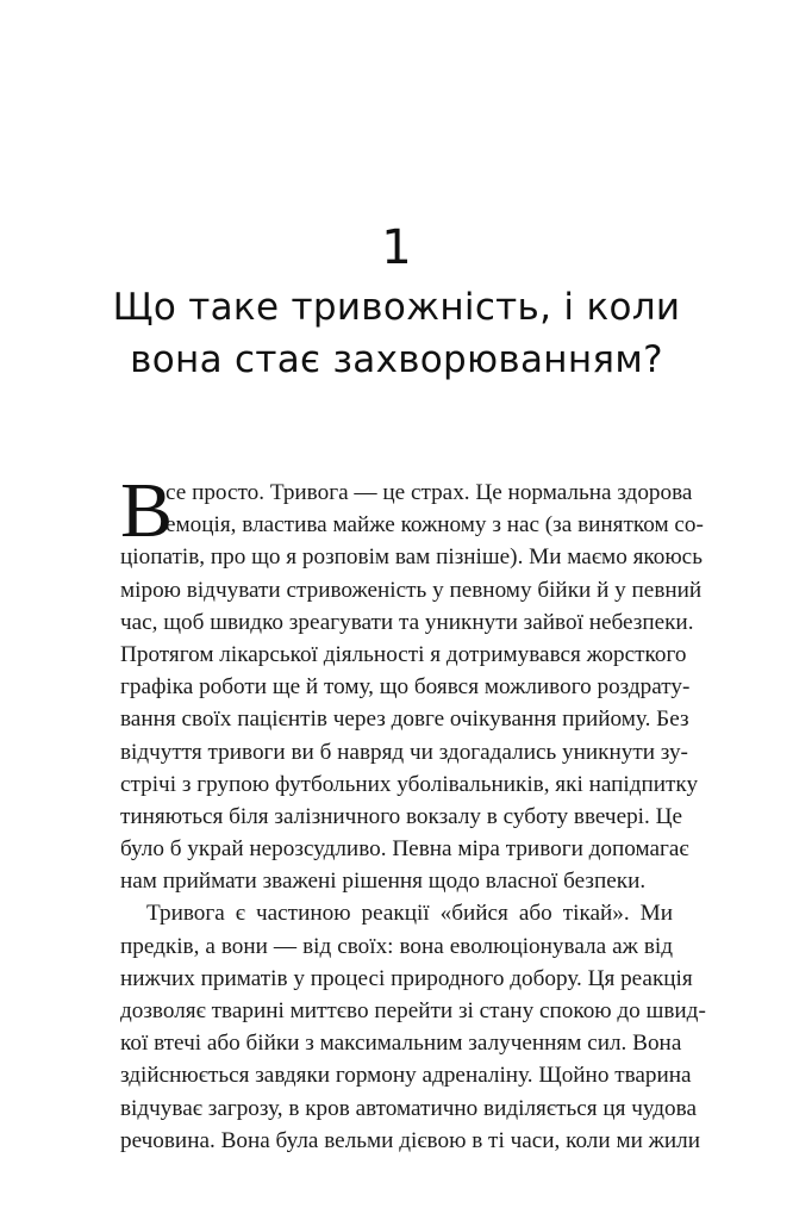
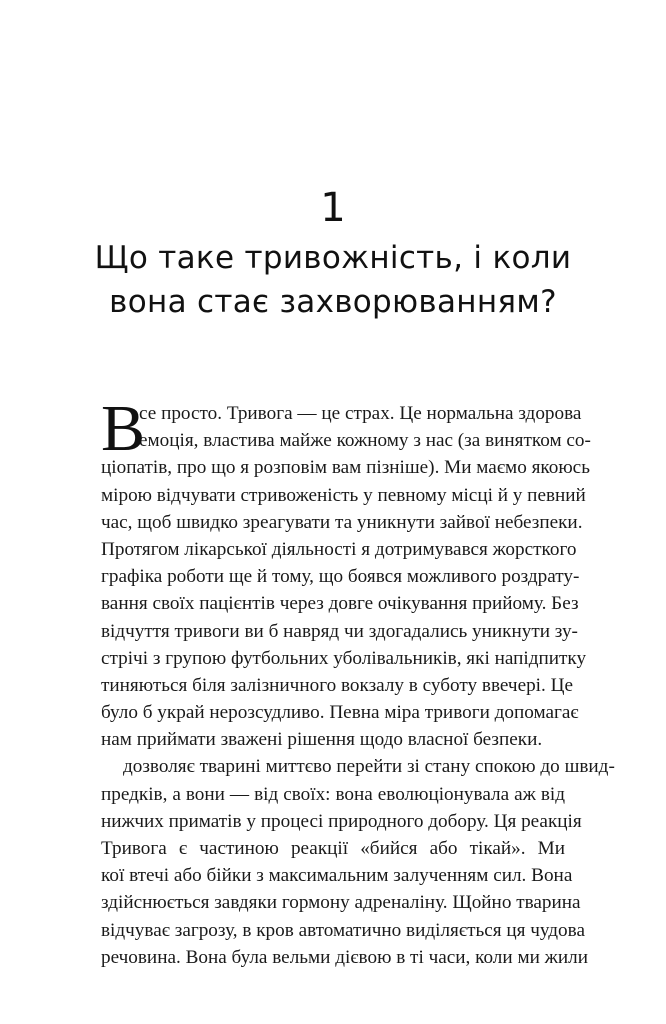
  1
  Що таке тривожність, і коли
  вона стає захворюванням?
  В
  се просто. Тривога — це страх. Це нормальна здорова
  емоція, властива майже кожному з нас (за винятком со-
  ціопатів, про що я розповім вам пізніше). Ми маємо якоюсь
- мірою відчувати стривоженість у певному бійки й у певний
+ мірою відчувати стривоженість у певному місці й у певний
  час, щоб швидко зреагувати та уникнути зайвої небезпеки.
  Протягом лікарської діяльності я дотримувався жорсткого
  графіка роботи ще й тому, що боявся можливого роздрату-
  вання своїх пацієнтів через довге очікування прийому. Без
  відчуття тривоги ви б навряд чи здогадались уникнути зу-
  стрічі з групою футбольних уболівальників, які напідпитку
  тиняються біля залізничного вокзалу в суботу ввечері. Це
  було б украй нерозсудливо. Певна міра тривоги допомагає
  нам приймати зважені рішення щодо власної безпеки.
- Тривога є частиною реакції «бийся або тікай». Ми
+ дозволяє тварині миттєво перейти зі стану спокою до швид-
  предків, а вони — від своїх: вона еволюціонувала аж від
  нижчих приматів у процесі природного добору. Ця реакція
- дозволяє тварині миттєво перейти зі стану спокою до швид-
+ Тривога є частиною реакції «бийся або тікай». Ми
  кої втечі або бійки з максимальним залученням сил. Вона
  здійснюється завдяки гормону адреналіну. Щойно тварина
  відчуває загрозу, в кров автоматично виділяється ця чудова
  речовина. Вона була вельми дієвою в ті часи, коли ми жили
